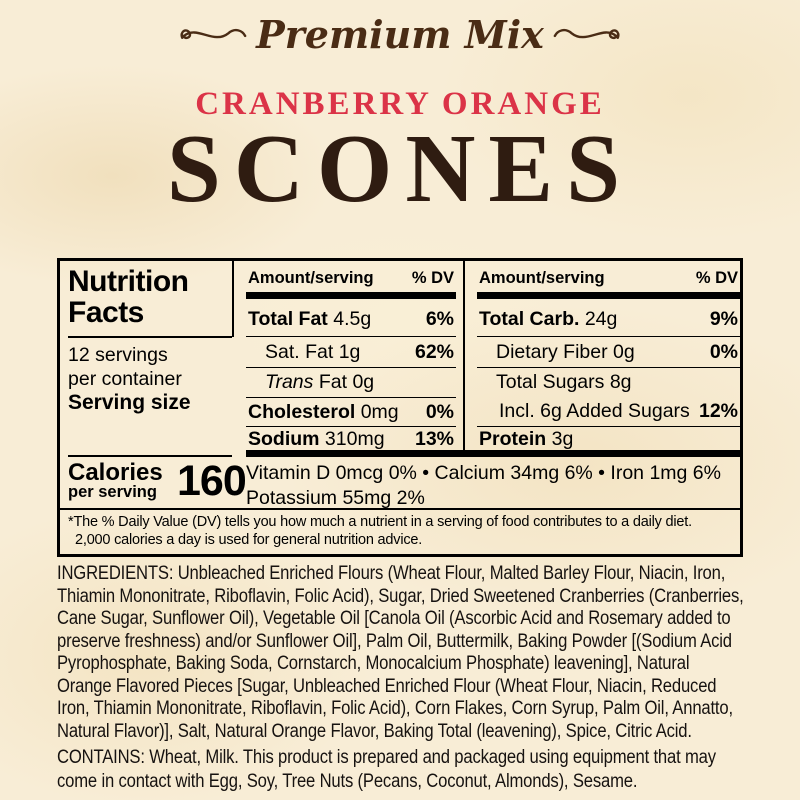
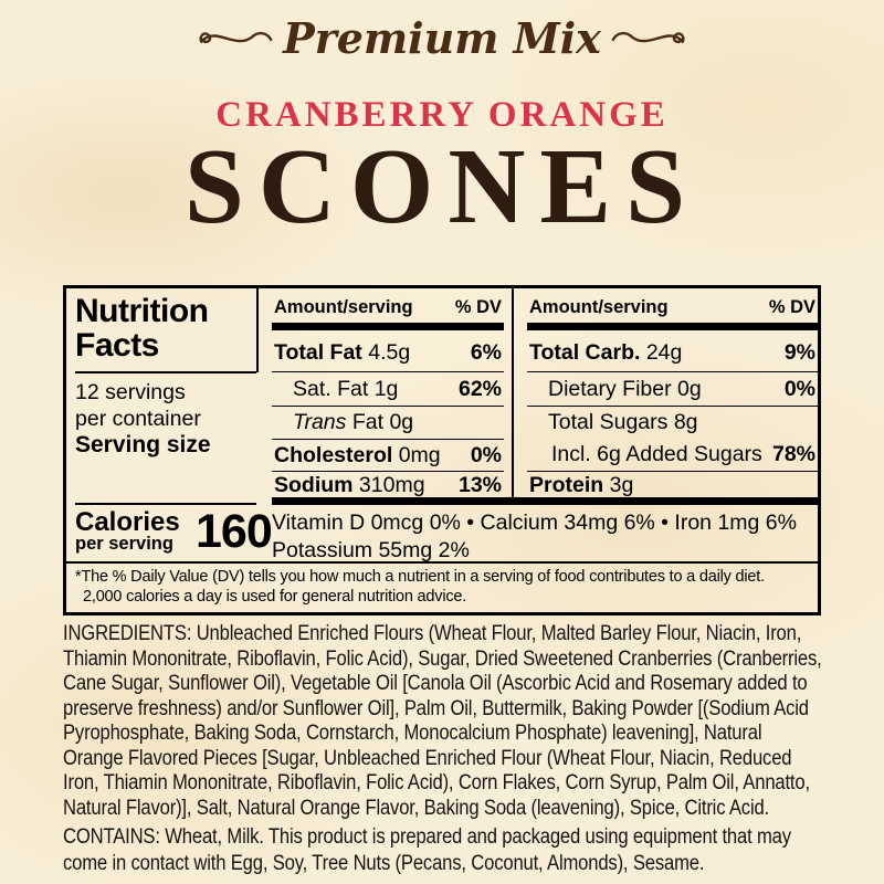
  Premium Mix
  CRANBERRY ORANGE
  SCONES
  Nutrition
  Facts
  12 servings
  per container
  Serving size
  Calories
  per serving
  160
  Amount/serving
  % DV
  Total Fat 4.5g
  6%
  Sat. Fat 1g
  62%
  Trans Fat 0g
  Cholesterol 0mg
  0%
  Sodium 310mg
  13%
  Amount/serving
  % DV
  Total Carb. 24g
  9%
  Dietary Fiber 0g
  0%
  Total Sugars 8g
  Incl. 6g Added Sugars
- 12%
+ 78%
  Protein 3g
  Vitamin D 0mcg 0% • Calcium 34mg 6% • Iron 1mg 6%
  Potassium 55mg 2%
  *The % Daily Value (DV) tells you how much a nutrient in a serving of food contributes to a daily diet.
  2,000 calories a day is used for general nutrition advice.
- INGREDIENTS: Unbleached Enriched Flours (Wheat Flour, Malted Barley Flour, Niacin, Iron, Thiamin Mononitrate, Riboflavin, Folic Acid), Sugar, Dried Sweetened Cranberries (Cranberries, Cane Sugar, Sunflower Oil), Vegetable Oil [Canola Oil (Ascorbic Acid and Rosemary added to preserve freshness) and/or Sunflower Oil], Palm Oil, Buttermilk, Baking Powder [(Sodium Acid Pyrophosphate, Baking Soda, Cornstarch, Monocalcium Phosphate) leavening], Natural Orange Flavored Pieces [Sugar, Unbleached Enriched Flour (Wheat Flour, Niacin, Reduced Iron, Thiamin Mononitrate, Riboflavin, Folic Acid), Corn Flakes, Corn Syrup, Palm Oil, Annatto, Natural Flavor)], Salt, Natural Orange Flavor, Baking Total (leavening), Spice, Citric Acid.
+ INGREDIENTS: Unbleached Enriched Flours (Wheat Flour, Malted Barley Flour, Niacin, Iron, Thiamin Mononitrate, Riboflavin, Folic Acid), Sugar, Dried Sweetened Cranberries (Cranberries, Cane Sugar, Sunflower Oil), Vegetable Oil [Canola Oil (Ascorbic Acid and Rosemary added to preserve freshness) and/or Sunflower Oil], Palm Oil, Buttermilk, Baking Powder [(Sodium Acid Pyrophosphate, Baking Soda, Cornstarch, Monocalcium Phosphate) leavening], Natural Orange Flavored Pieces [Sugar, Unbleached Enriched Flour (Wheat Flour, Niacin, Reduced Iron, Thiamin Mononitrate, Riboflavin, Folic Acid), Corn Flakes, Corn Syrup, Palm Oil, Annatto, Natural Flavor)], Salt, Natural Orange Flavor, Baking Soda (leavening), Spice, Citric Acid.
  CONTAINS: Wheat, Milk. This product is prepared and packaged using equipment that may come in contact with Egg, Soy, Tree Nuts (Pecans, Coconut, Almonds), Sesame.
